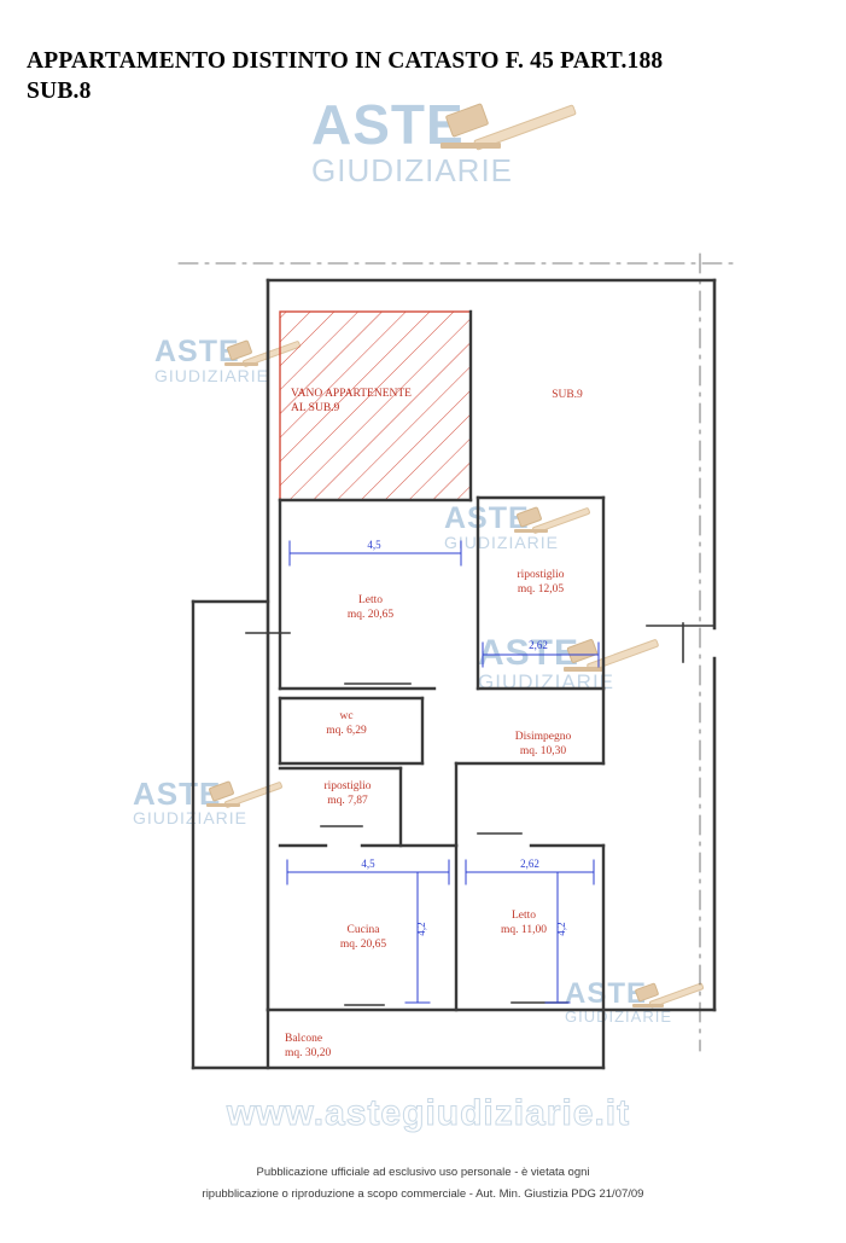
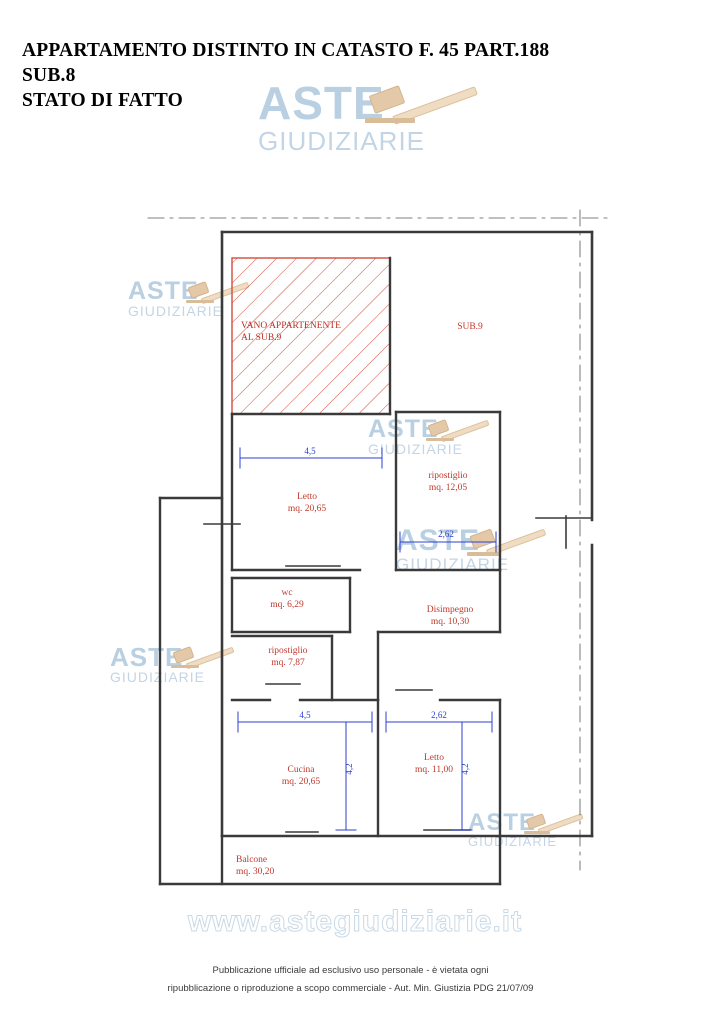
  APPARTAMENTO DISTINTO IN CATASTO F. 45 PART.188
  SUB.8
+ STATO DI FATTO
  ASTE
  GIUDIZIARIE
  AST
  GIUDIZIARIE
  GUDIZIARIE
  ASTE
  GIUDIZIARIE
  AST
  GIUDIZIARIE
  AST
  GIUIZIARIE
  www.astegiudiziarie.it
  VANO APPARTENENTE
  AL SUB.9
  SUB.9
  Letto
  mq. 20,65
  ripostiglio
  mq. 12,05
  wc
  mq. 6,29
  Disimpegno
  mq. 10,30
  ripostiglio
  mq. 7,87
  Cucina
  mq. 20,65
  Letto
  mq. 11,00
  Balcone
  mq. 30,20
  4,5
  2,62
  4,5
  2,62
  Pubblicazione ufficiale ad esclusivo uso personale - è vietata ogni
  ripubblicazione o riproduzione a scopo commerciale - Aut. Min. Giustizia PDG 21/07/09
